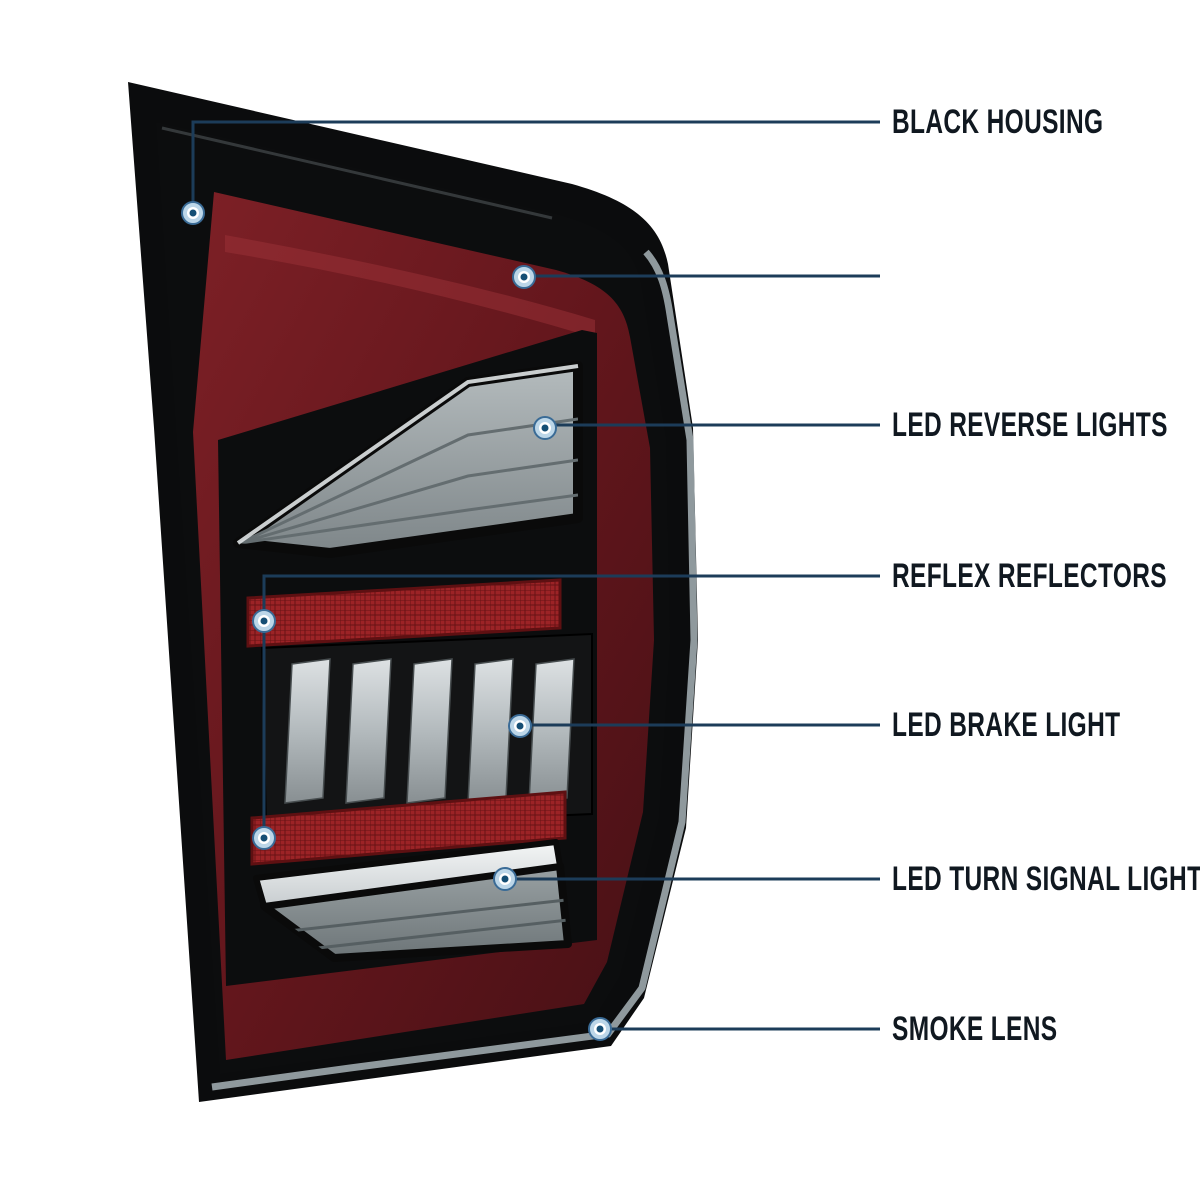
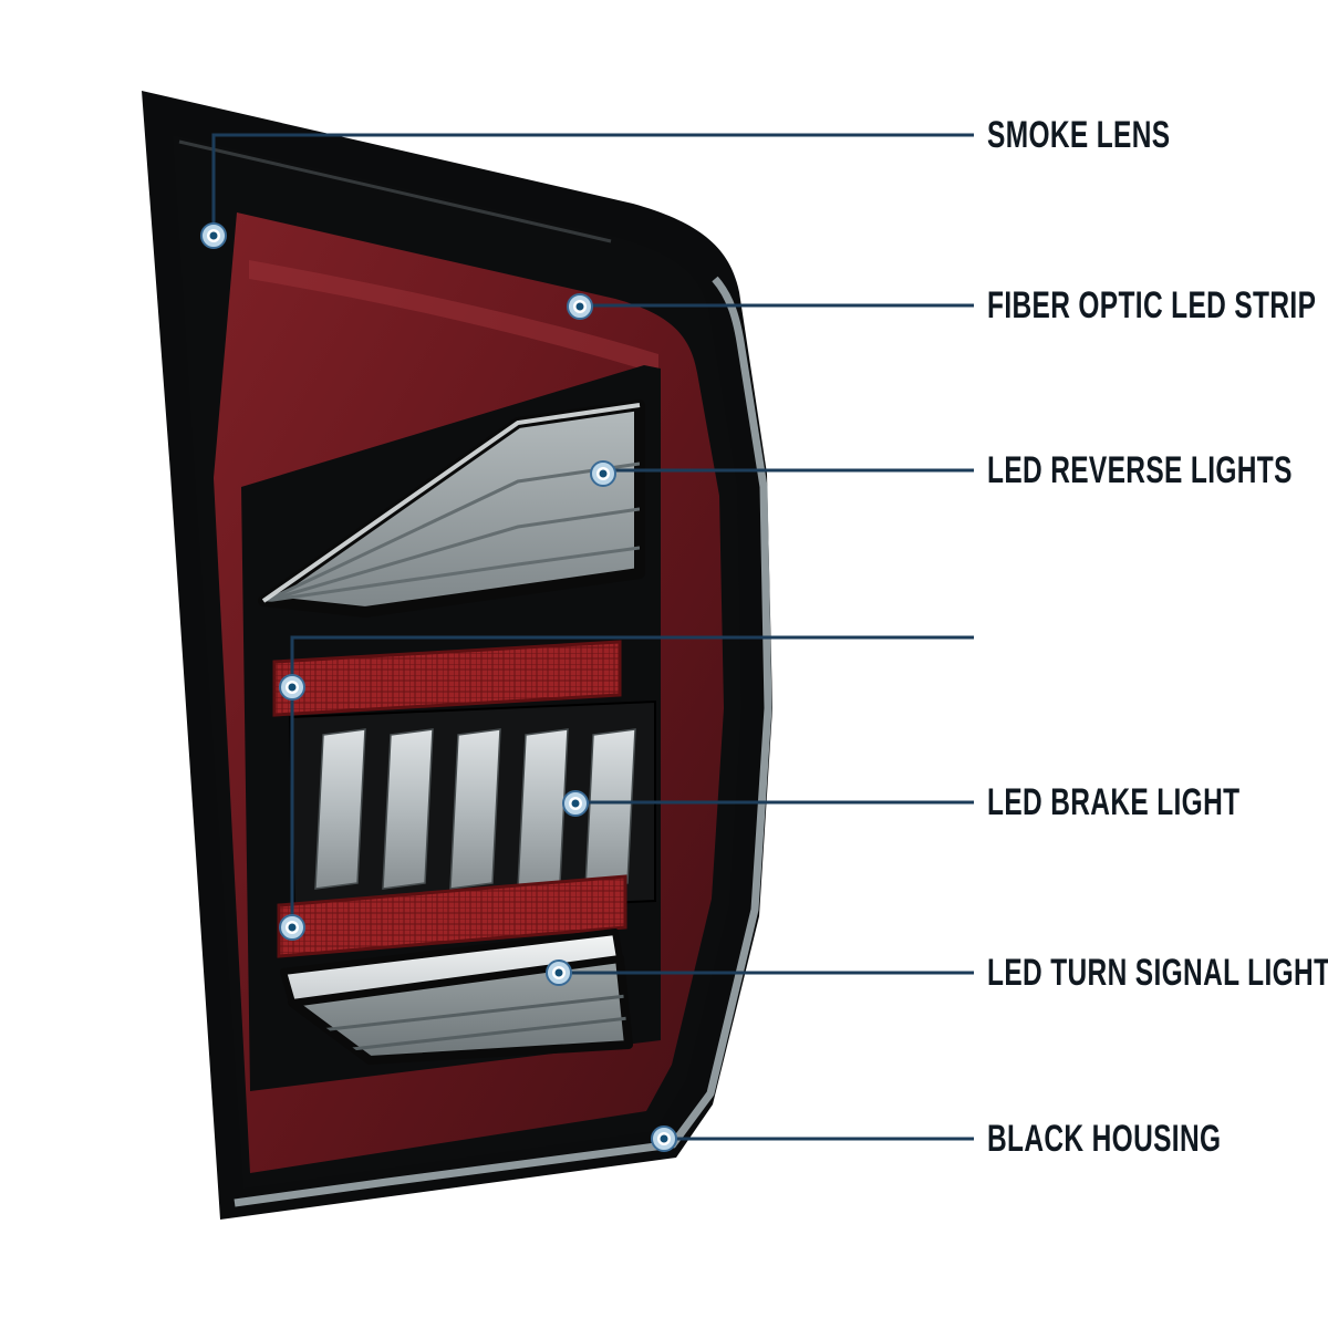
- BLACK HOUSING
+ SMOKE LENS
+ FIBER OPTIC LED STRIP
  LED REVERSE LIGHTS
- REFLEX REFLECTORS
  LED BRAKE LIGHT
  LED TURN SIGNAL LIGHT
- SMOKE LENS
+ BLACK HOUSING
